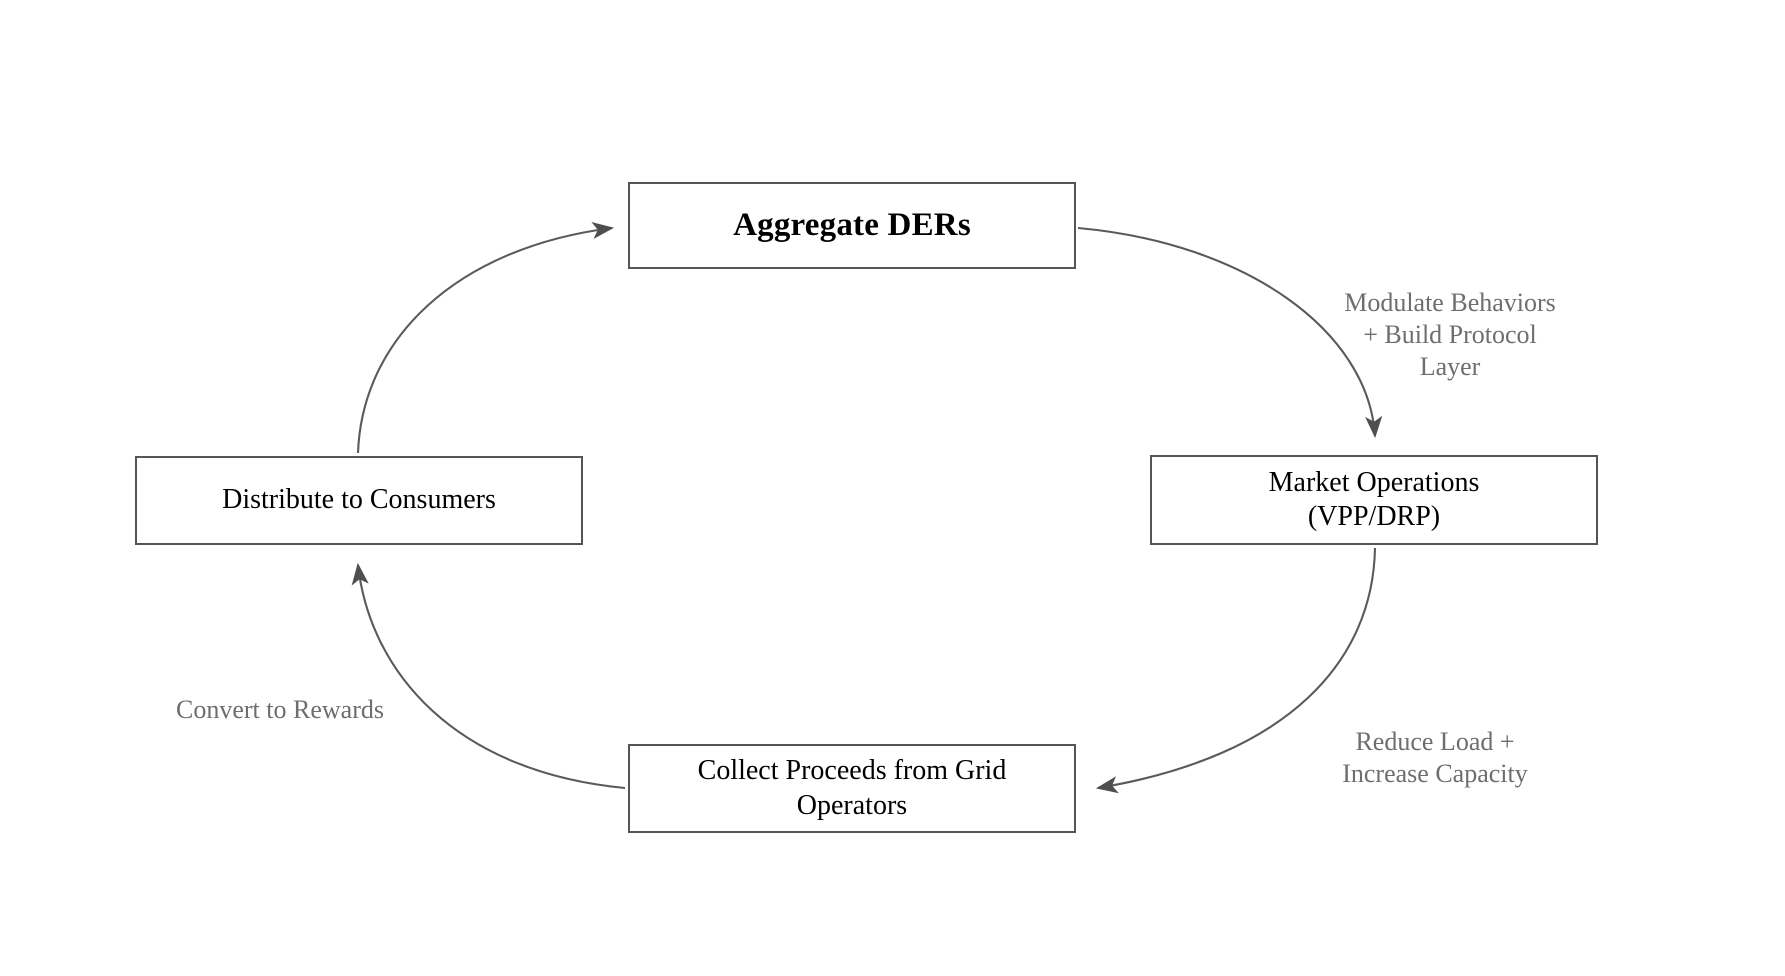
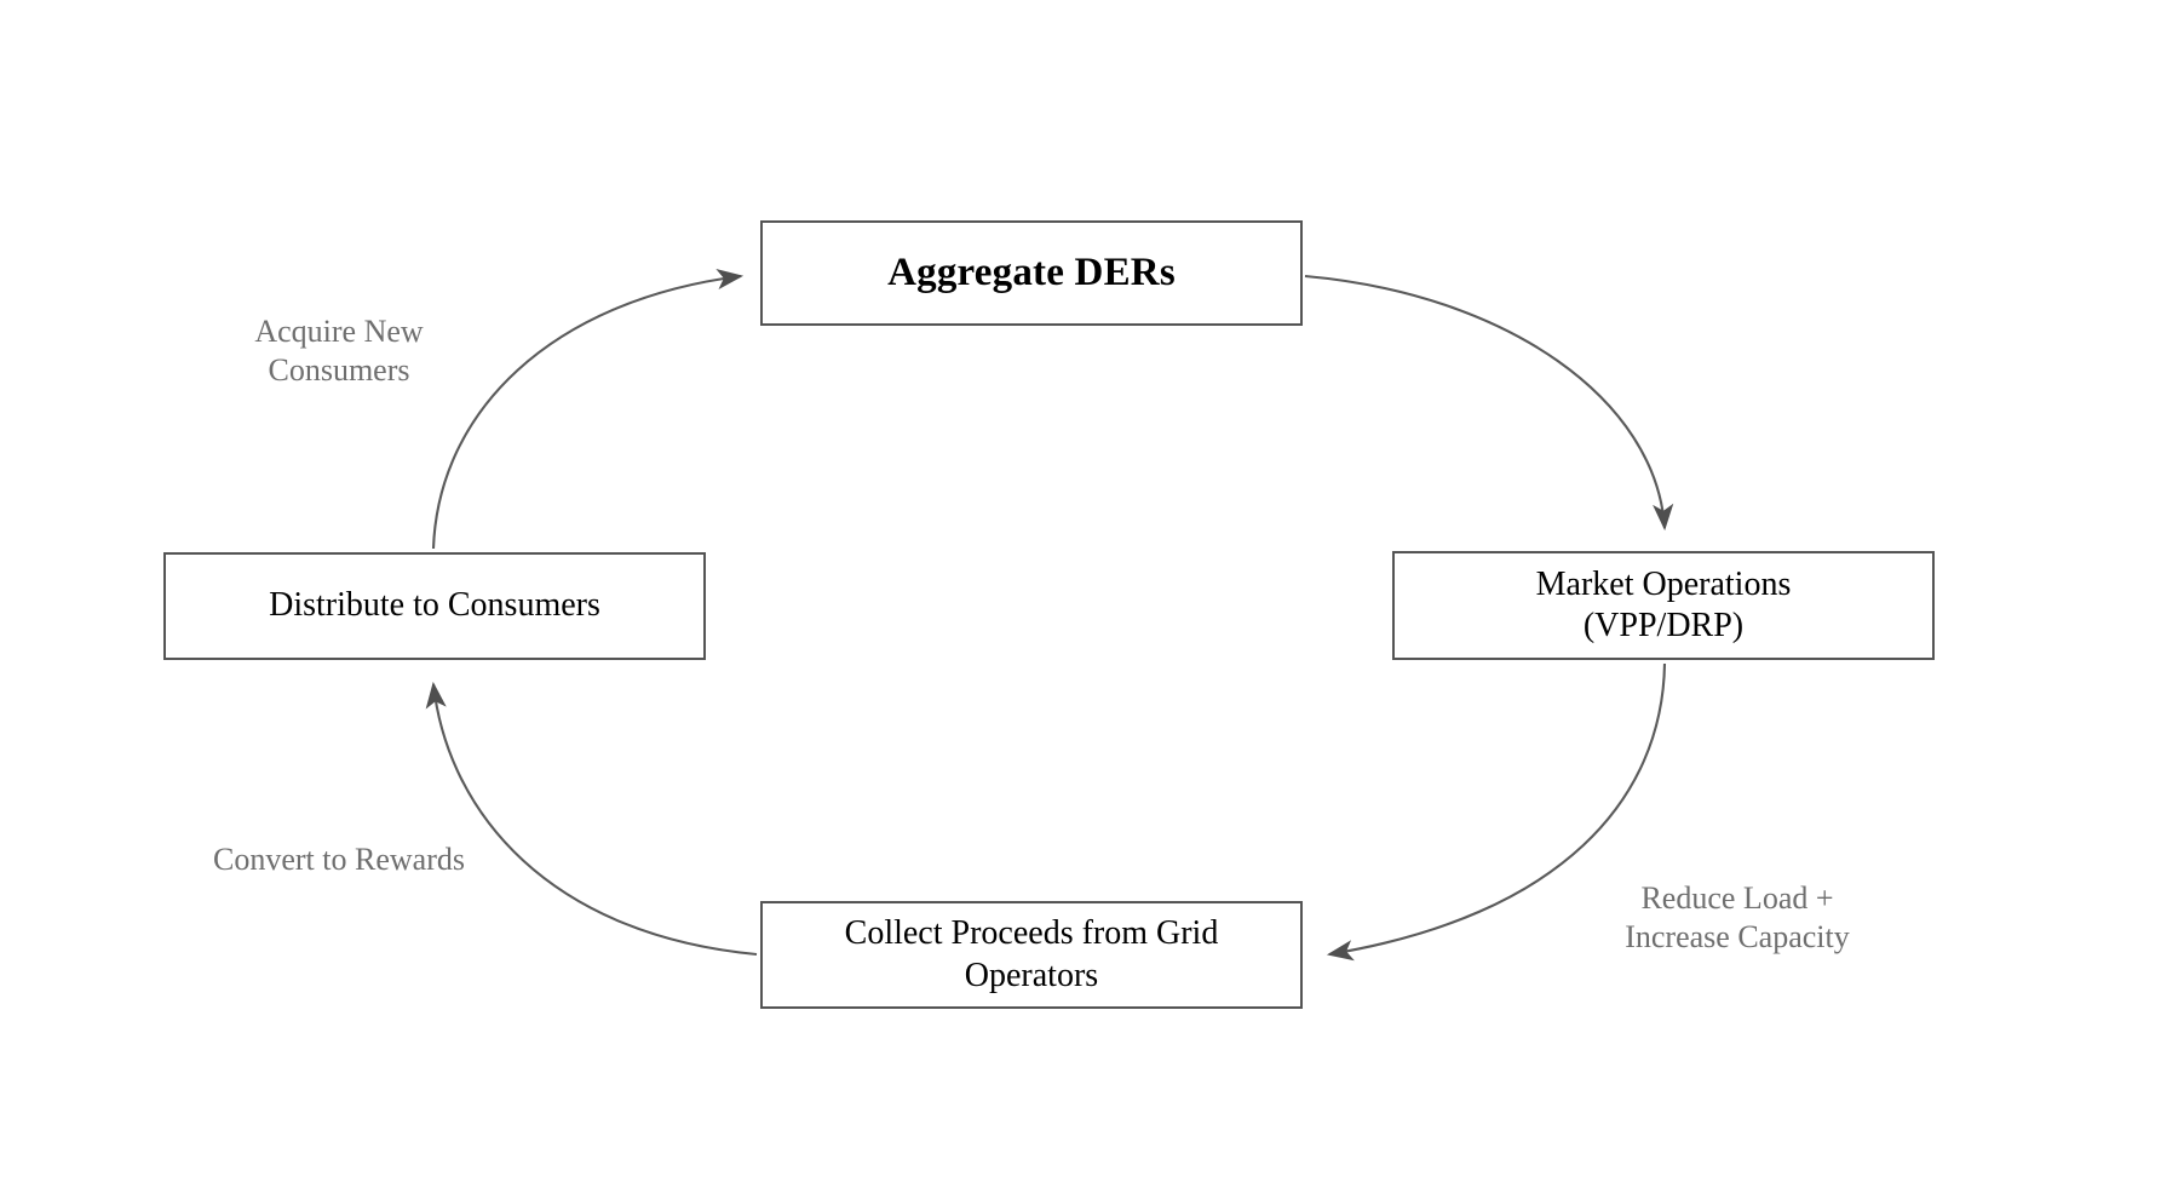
  Aggregate DERs
  Market Operations
  (VPP/DRP)
  Collect Proceeds from Grid
  Operators
  Distribute to Consumers
- Modulate Behaviors
- + Build Protocol
- Layer
  Reduce Load +
  Increase Capacity
  Convert to Rewards
+ Acquire New
+ Consumers
